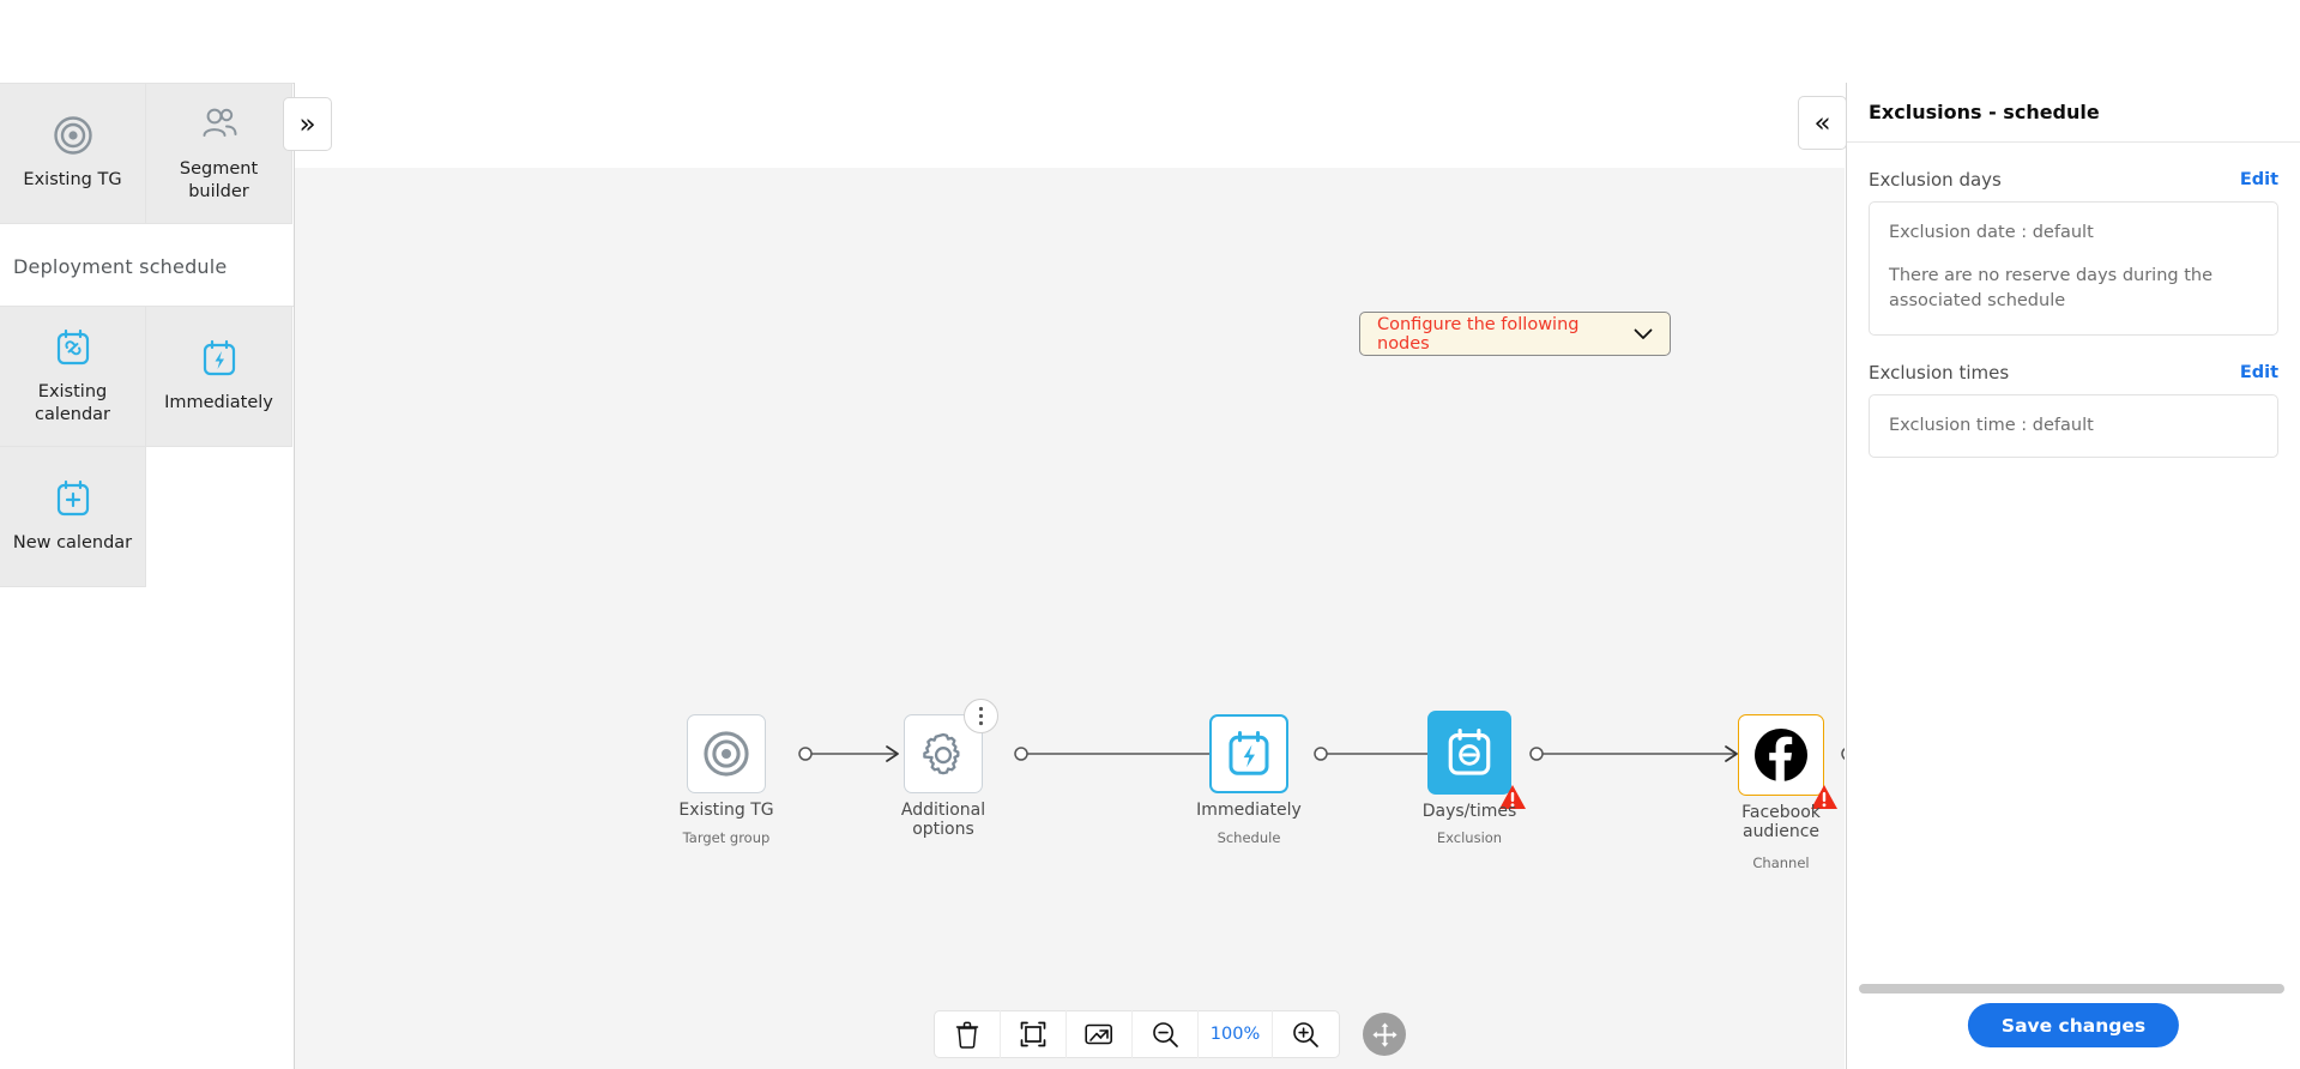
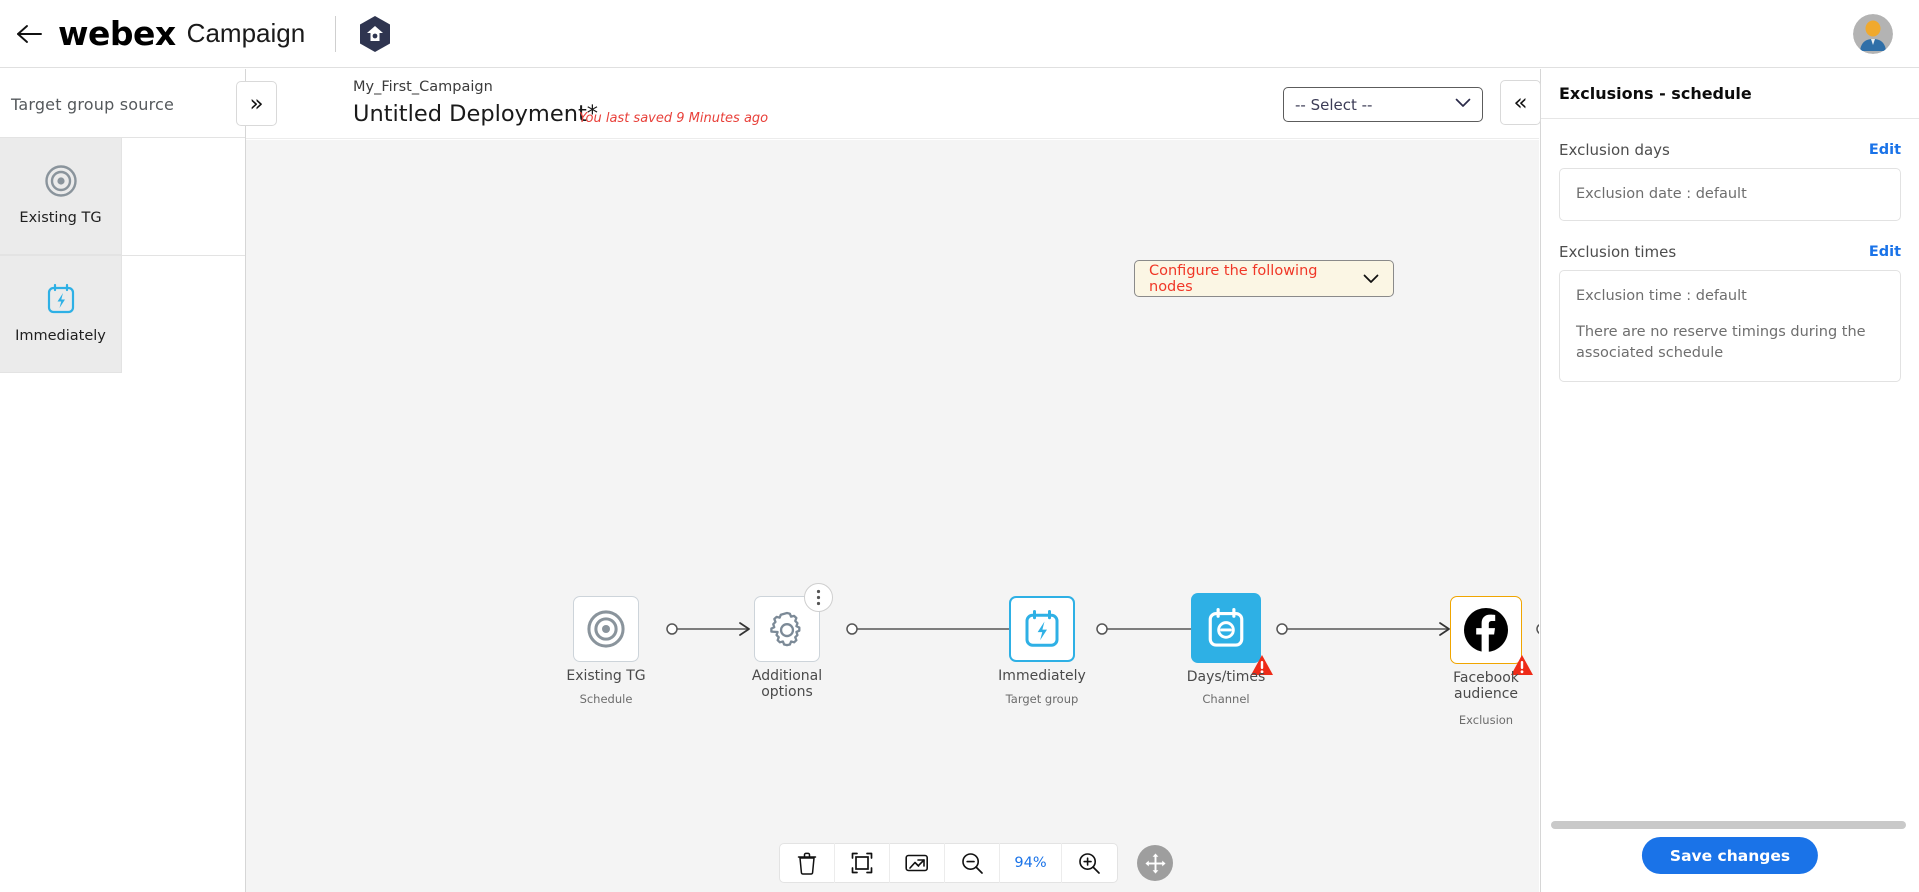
+ webex
+ Campaign
+ Target group source
  Existing TG
- Segment builder
- Deployment schedule
- Existing calendar
  Immediately
- New calendar
  »
+ My_First_Campaign
+ Untitled Deployment*
+ You last saved 9 Minutes ago
+ -- Select --
  Configure the following nodes
  Existing TG
- Target group
+ Schedule
  Additional options
  Immediately
- Schedule
+ Target group
  Days/times
- Exclusion
+ Channel
  Facebook audience
- Channel
+ Exclusion
- 100%
+ 94%
  «
  Exclusions - schedule
  Exclusion days
  Edit
  Exclusion date : default
- There are no reserve days during the associated schedule
  Exclusion times
  Edit
  Exclusion time : default
+ There are no reserve timings during the associated schedule
  Save changes
